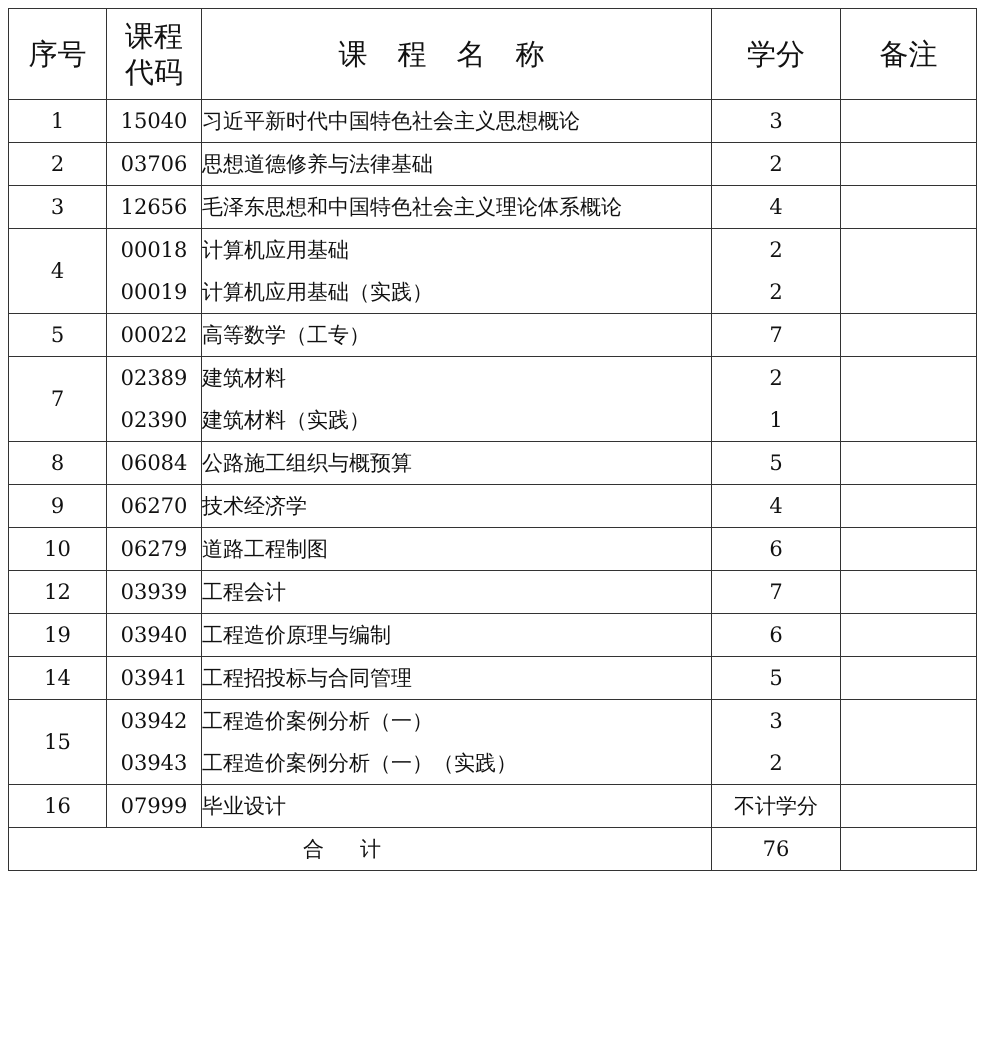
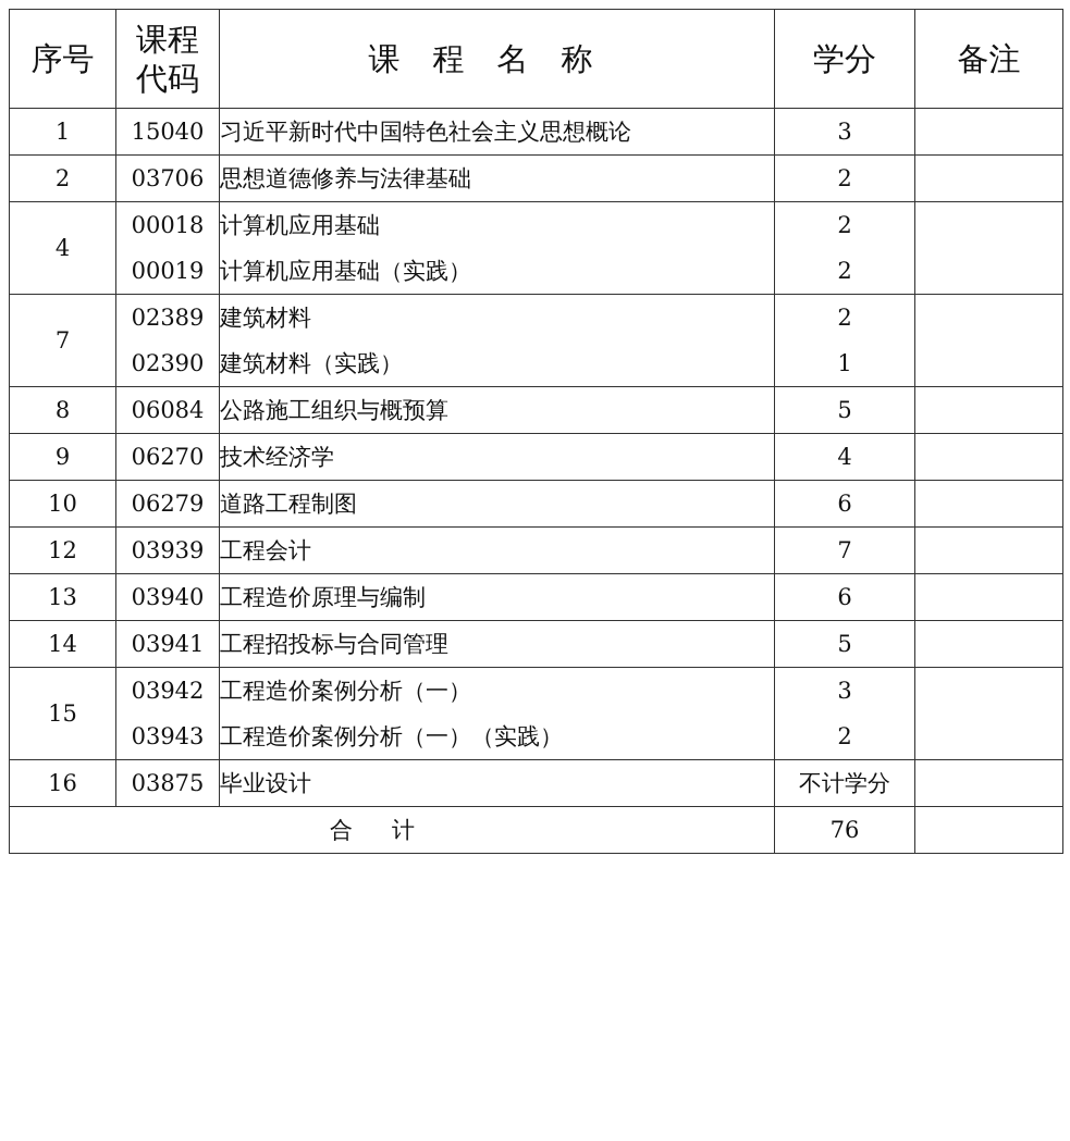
  序号	课程 代码	课程名称	学分	备注
  1	15040	习近平新时代中国特色社会主义思想概论	3
  2	03706	思想道德修养与法律基础	2
- 3	12656	毛泽东思想和中国特色社会主义理论体系概论	4
  4	0001800019	计算机应用基础计算机应用基础（实践）	22
- 5	00022	高等数学（工专）	7
  7	0238902390	建筑材料建筑材料（实践）	21
  8	06084	公路施工组织与概预算	5
  9	06270	技术经济学	4
  10	06279	道路工程制图	6
  12	03939	工程会计	7
- 19	03940	工程造价原理与编制	6
+ 13	03940	工程造价原理与编制	6
  14	03941	工程招投标与合同管理	5
  15	0394203943	工程造价案例分析（一）工程造价案例分析（一）（实践）	32
- 16	07999	毕业设计	不计学分
+ 16	03875	毕业设计	不计学分
  合计	76
